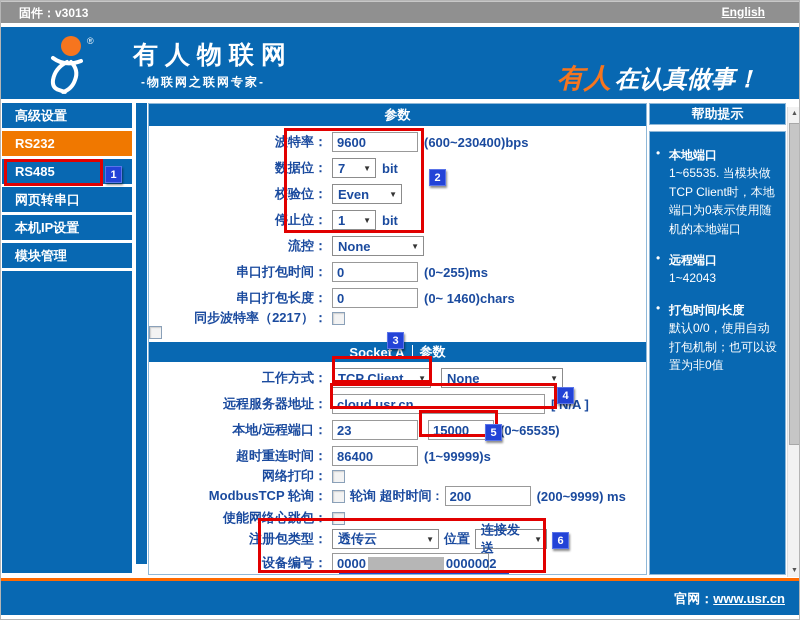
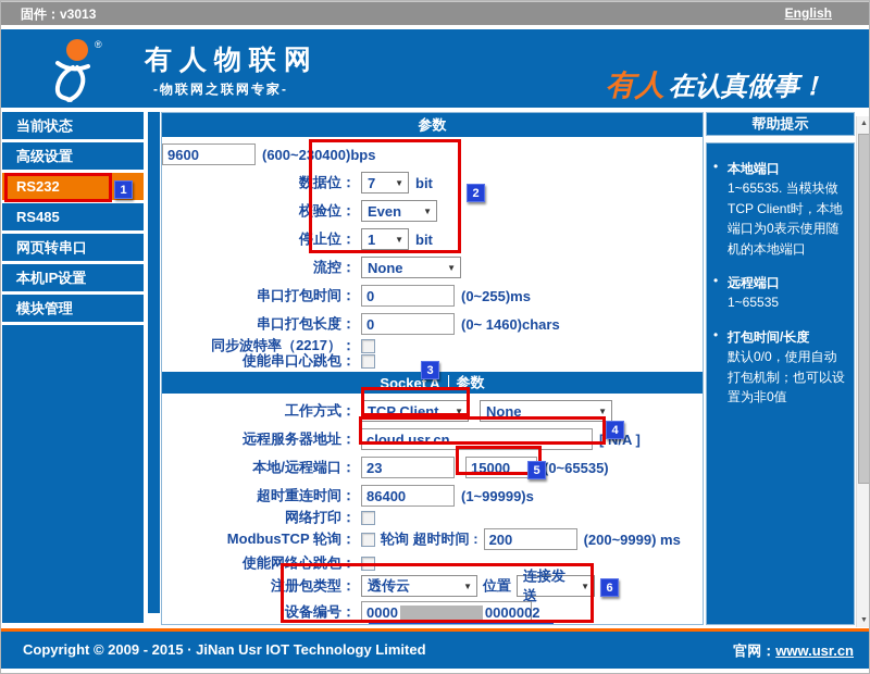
  固件：v3013
  English
  ®
  有人物联网
  -物联网之联网专家-
  有人 在认真做事！
+ 当前状态
  高级设置
  RS232
  RS485
  网页转串口
  本机IP设置
  模块管理
  参数
- 波特率：
  9600
  (600~230400)bps
  数据位：
  7
  ▼
  bit
  校验位：
  Even
  ▼
  停止位：
  1
  ▼
  bit
  流控：
  None
  ▼
  串口打包时间：
  0
  (0~255)ms
  串口打包长度：
  0
  (0~ 1460)chars
  同步波特率（2217）：
+ 使能串口心跳包：
  Socket A
  参数
  工作方式：
  TCP Client
  ▼
  None
  ▼
  远程服务器地址：
  cloud.usr.cn
  [ N/A ]
  本地/远程端口：
  23
  15000
  (0~65535)
  超时重连时间：
  86400
  (1~99999)s
  网络打印：
  ModbusTCP 轮询：
  轮询 超时时间 :
  200
  (200~9999) ms
  使能网络心跳包：
  注册包类型：
  透传云
  ▼
  位置
  连接发送
  ▼
  设备编号：
  0000
  0000002
  帮助提示
  •
  本地端口
  1~65535. 当模块做TCP Client时，本地端口为0表示使用随机的本地端口
  •
  远程端口
- 1~42043
+ 1~65535
  •
  打包时间/长度
  默认0/0，使用自动打包机制；也可以设置为非0值
+ Copyright © 2009 - 2015 · JiNan Usr IOT Technology Limited
  官网：www.usr.cn
  1
  2
  3
  4
  5
  6
